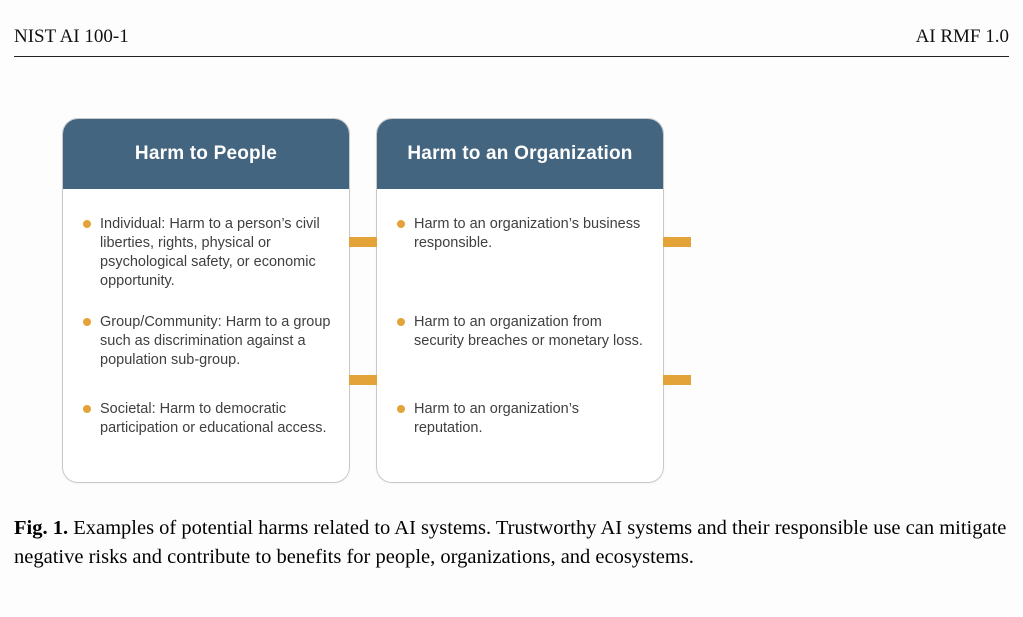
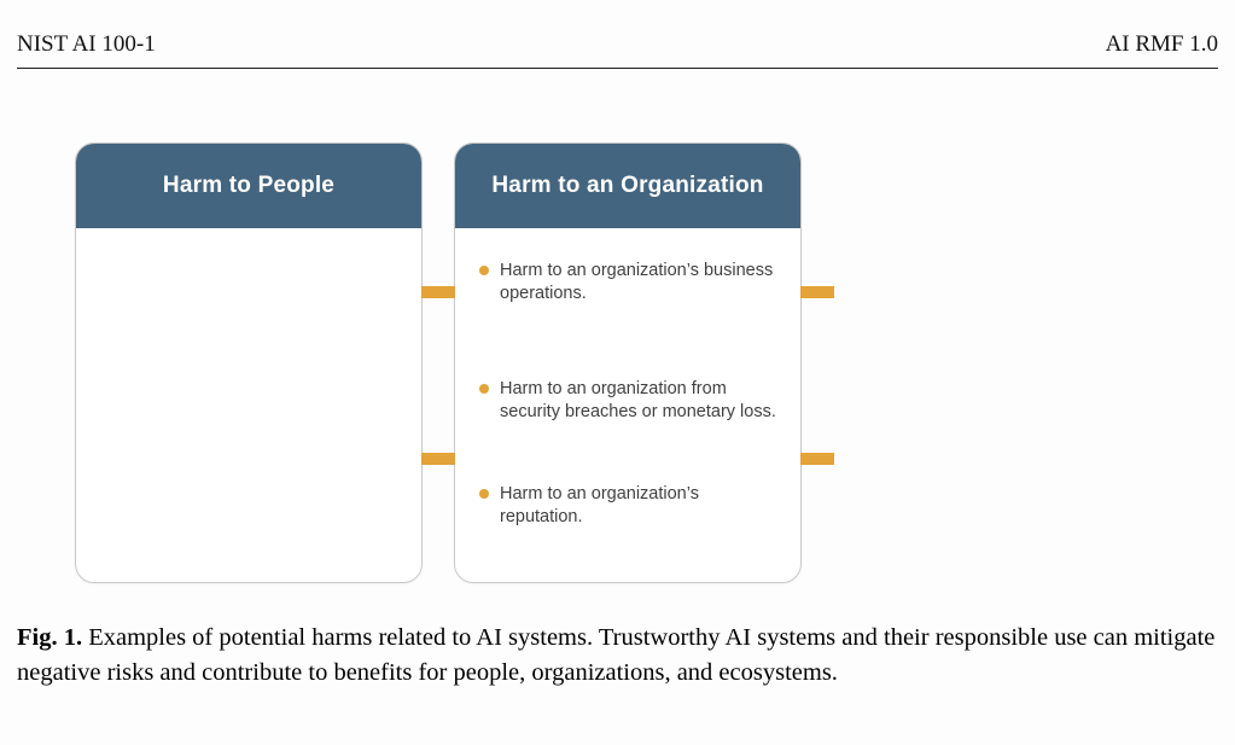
  NIST AI 100-1
  AI RMF 1.0
  Harm to People
- Individual: Harm to a person’s civil liberties, rights, physical or psychological safety, or economic opportunity.
- Group/Community: Harm to a group such as discrimination against a population sub-group.
- Societal: Harm to democratic participation or educational access.
  Harm to an Organization
- Harm to an organization’s business responsible.
+ Harm to an organization’s business operations.
  Harm to an organization from security breaches or monetary loss.
  Harm to an organization’s reputation.
  Fig. 1. Examples of potential harms related to AI systems. Trustworthy AI systems and their responsible use can mitigate negative risks and contribute to benefits for people, organizations, and ecosystems.
